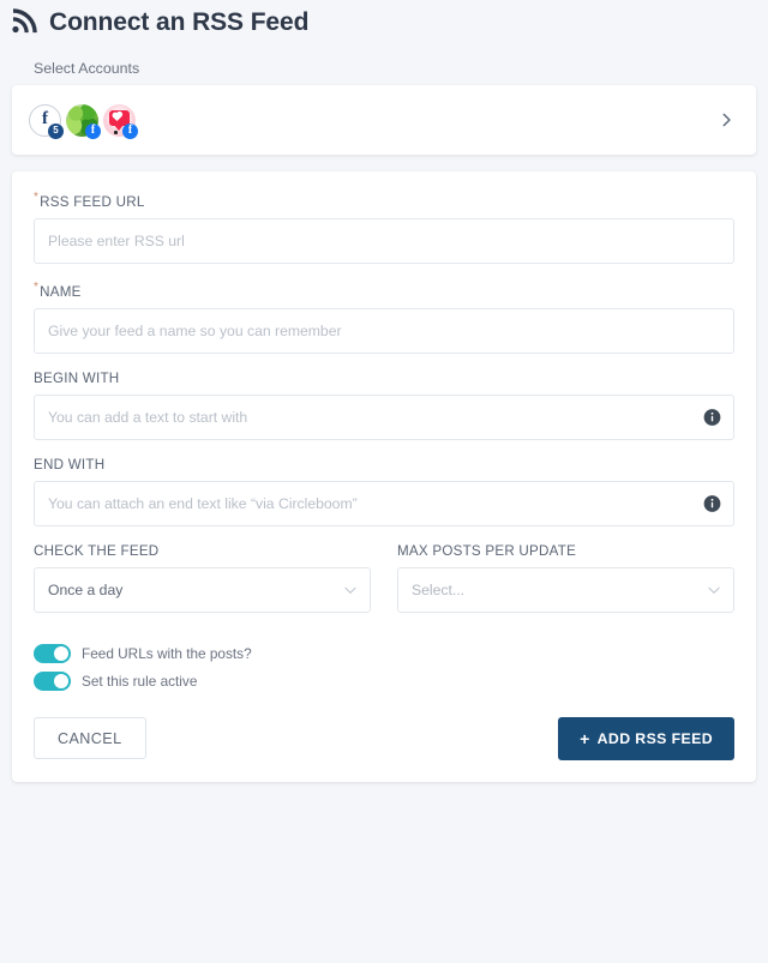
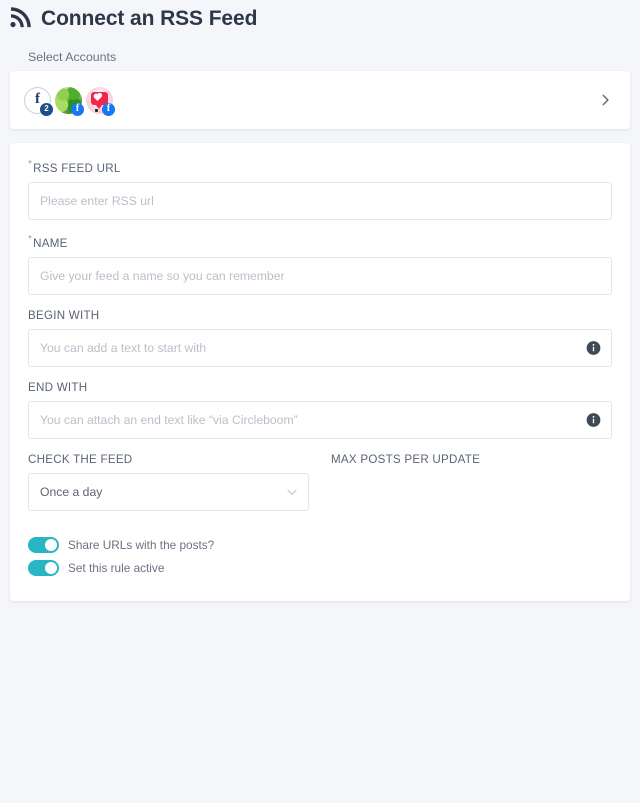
  Connect an RSS Feed
  Select Accounts
  f
- 5
+ 2
  f
  f
  *RSS FEED URL
  Please enter RSS url
  *NAME
  Give your feed a name so you can remember
  BEGIN WITH
  You can add a text to start with
  END WITH
  You can attach an end text like “via Circleboom”
  CHECK THE FEED
  Once a day
  MAX POSTS PER UPDATE
- Select...
- Feed URLs with the posts?
+ Share URLs with the posts?
  Set this rule active
- CANCEL
- +
- ADD RSS FEED
